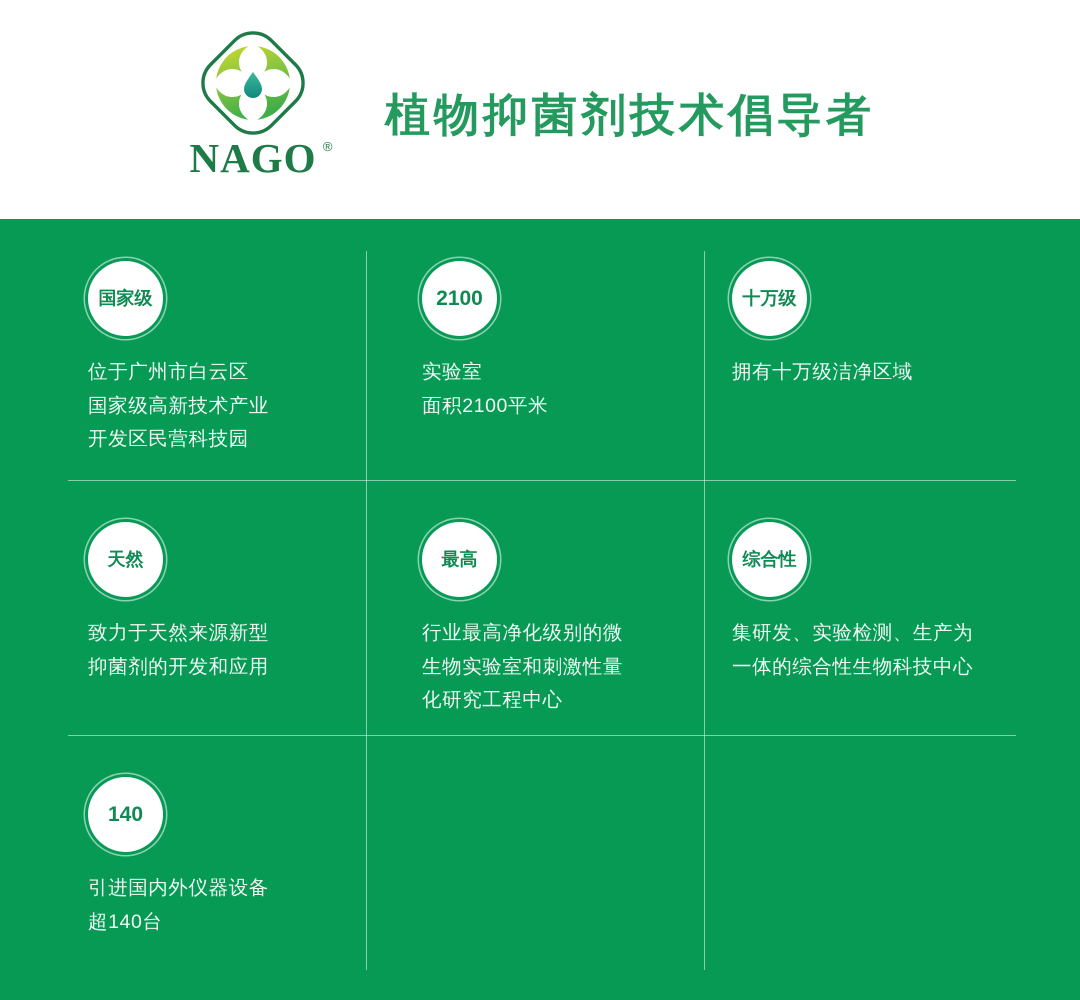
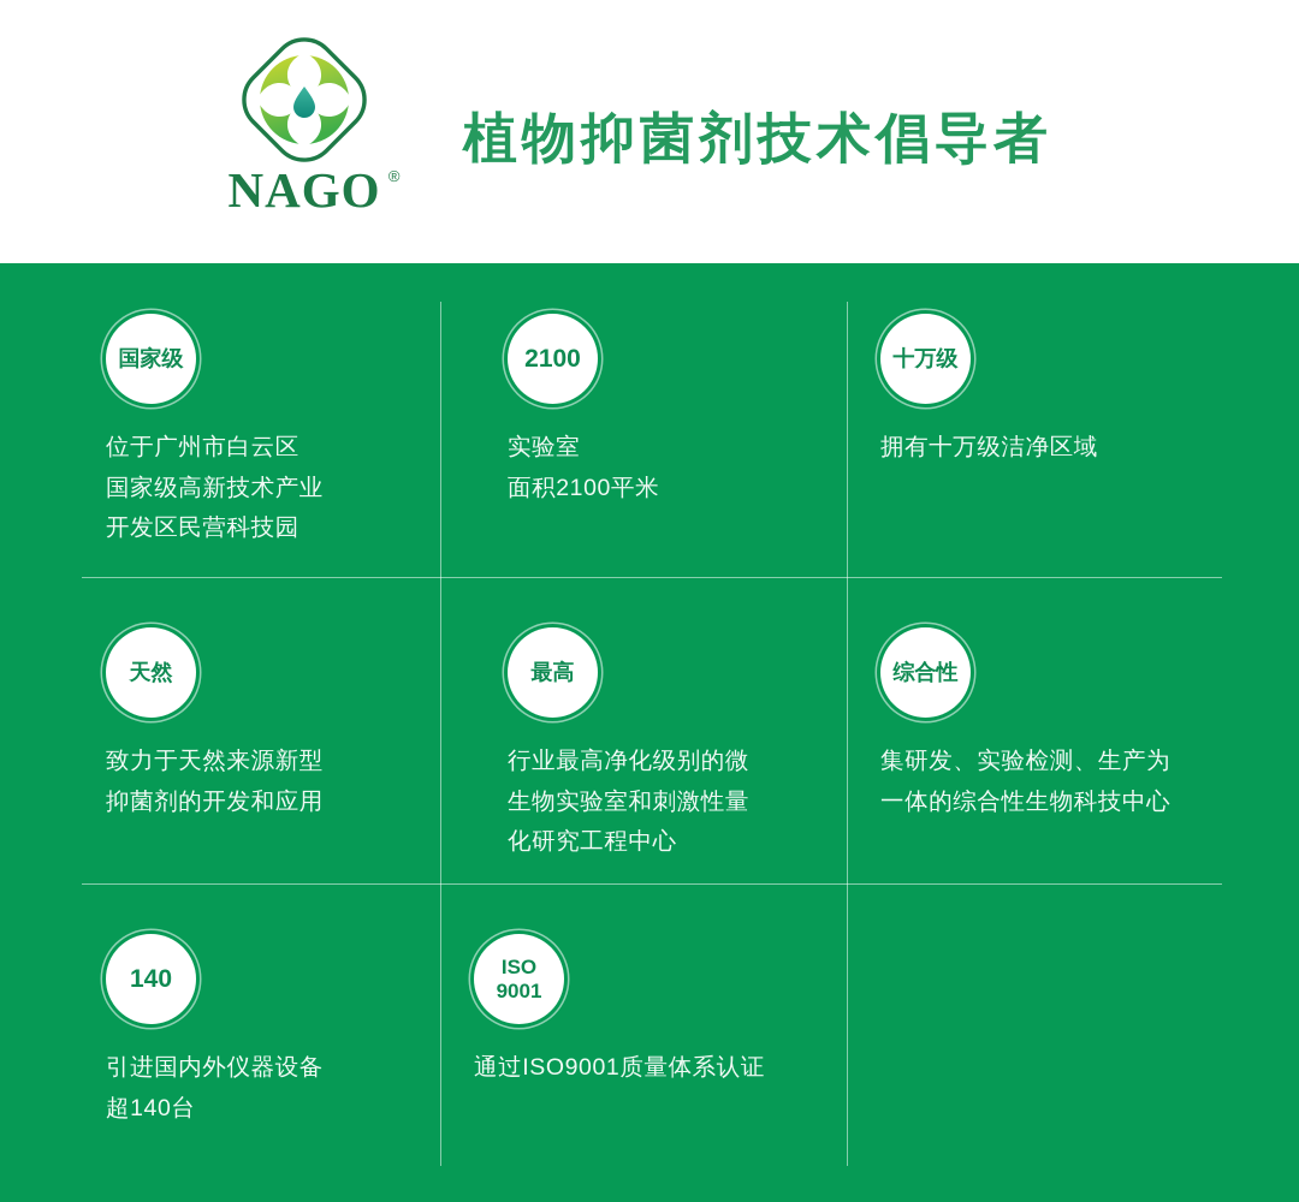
  NAGO
  ®
  植物抑菌剂技术倡导者
  国家级
  位于广州市白云区
  国家级高新技术产业
  开发区民营科技园
  2100
  实验室
  面积2100平米
  十万级
  拥有十万级洁净区域
  天然
  致力于天然来源新型
  抑菌剂的开发和应用
  最高
  行业最高净化级别的微
  生物实验室和刺激性量
  化研究工程中心
  综合性
  集研发、实验检测、生产为
  一体的综合性生物科技中心
  140
  引进国内外仪器设备
  超140台
+ ISO
+ 9001
+ 通过ISO9001质量体系认证
